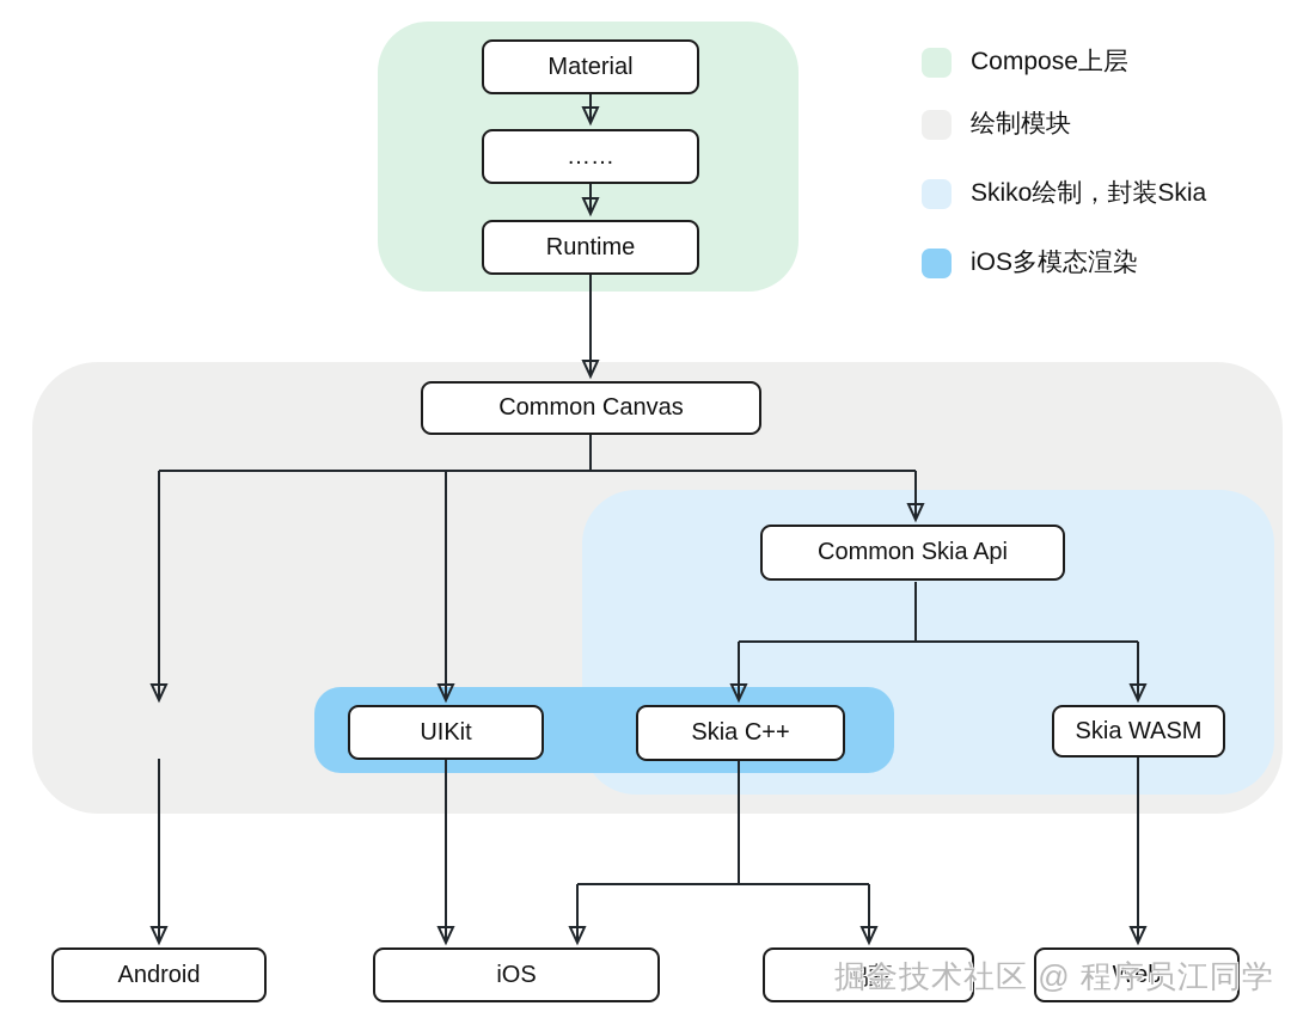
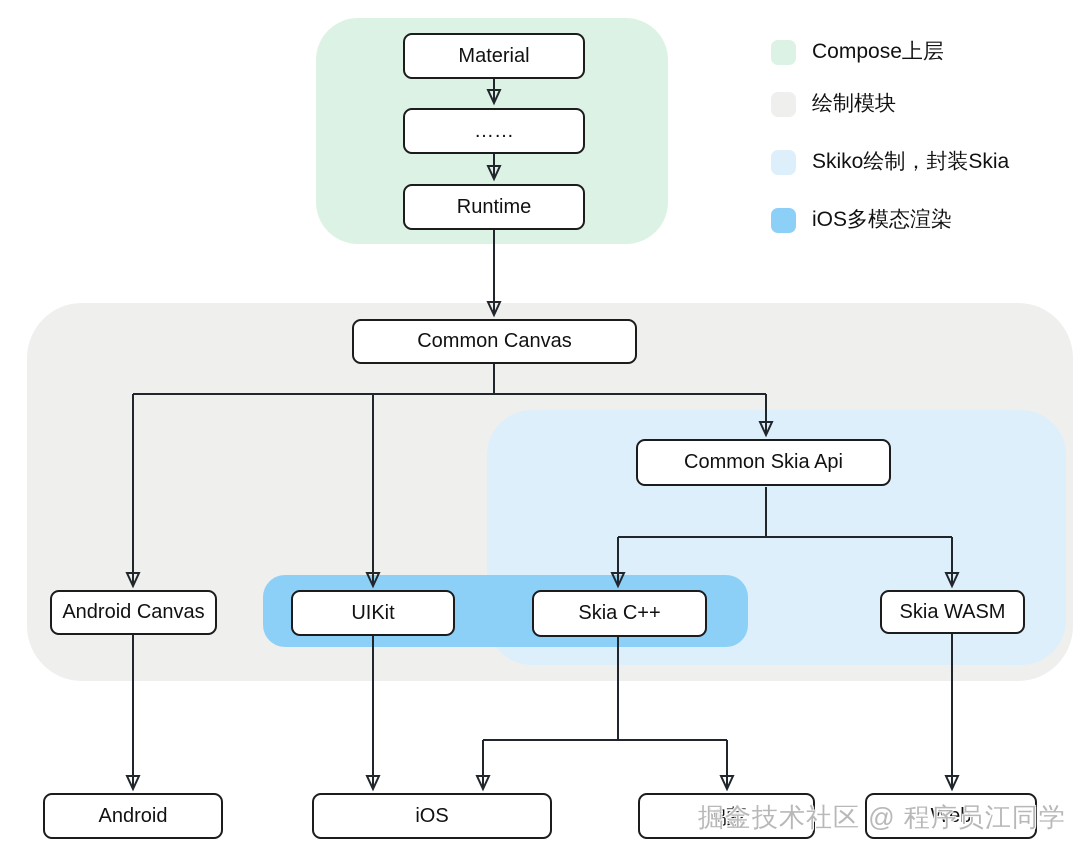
  Material
  ……
  Runtime
  Common Canvas
  Common Skia Api
+ Android Canvas
  UIKit
  Skia C++
  Skia WASM
  Android
  iOS
  鸿蒙
  Web
  Compose上层
  绘制模块
  Skiko绘制，封装Skia
  iOS多模态渲染
  掘金技术社区 @ 程序员江同学
